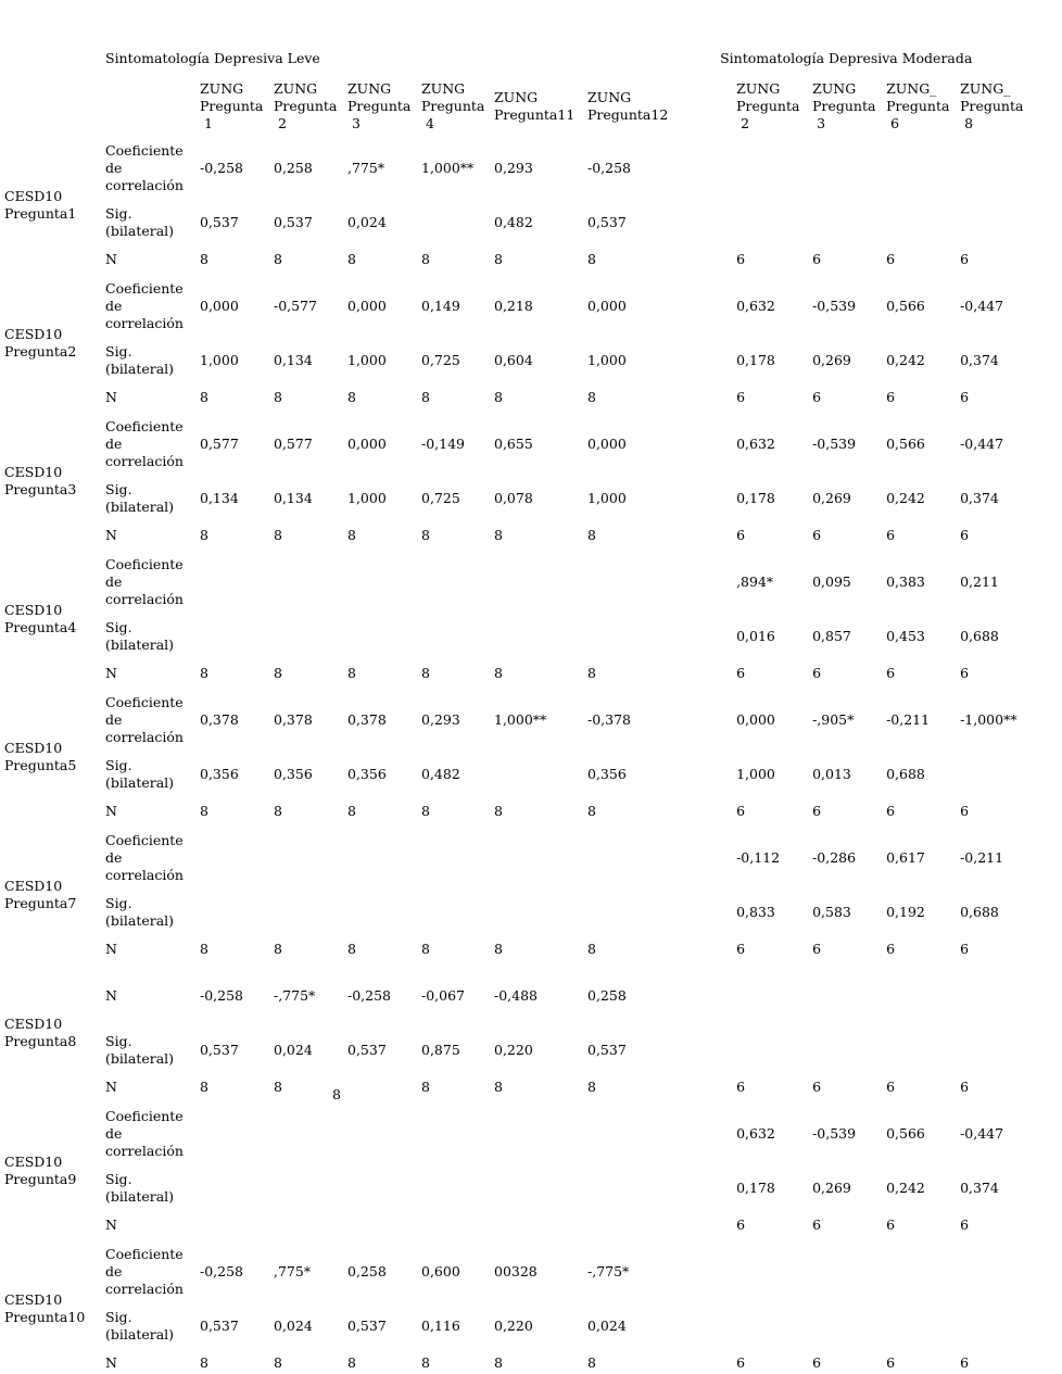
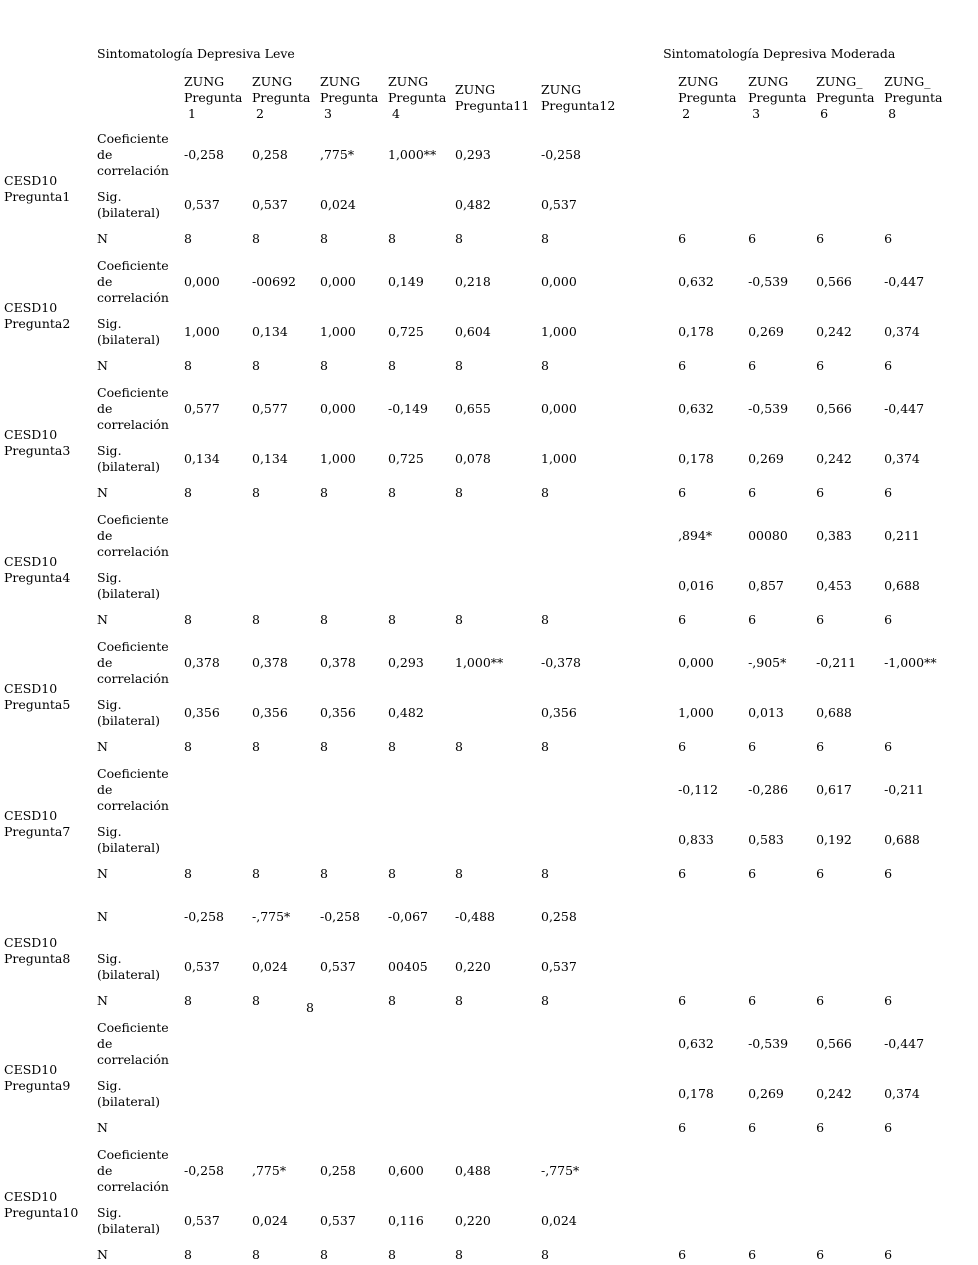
  	Sintomatología Depresiva Leve		Sintomatología Depresiva Moderada
  		ZUNG Pregunta 1	ZUNG Pregunta 2	ZUNG Pregunta 3	ZUNG Pregunta 4	ZUNG Pregunta11	ZUNG Pregunta12		ZUNG Pregunta 2	ZUNG Pregunta 3	ZUNG_ Pregunta 6	ZUNG_ Pregunta 8
  CESD10 Pregunta1	Coeficiente de correlación	-0,258	0,258	,775*	1,000**	0,293	-0,258
  Sig. (bilateral)	0,537	0,537	0,024		0,482	0,537
  N	8	8	8	8	8	8		6	6	6	6
- CESD10 Pregunta2	Coeficiente de correlación	0,000	-0,577	0,000	0,149	0,218	0,000		0,632	-0,539	0,566	-0,447
+ CESD10 Pregunta2	Coeficiente de correlación	0,000	-00692	0,000	0,149	0,218	0,000		0,632	-0,539	0,566	-0,447
  Sig. (bilateral)	1,000	0,134	1,000	0,725	0,604	1,000		0,178	0,269	0,242	0,374
  N	8	8	8	8	8	8		6	6	6	6
  CESD10 Pregunta3	Coeficiente de correlación	0,577	0,577	0,000	-0,149	0,655	0,000		0,632	-0,539	0,566	-0,447
  Sig. (bilateral)	0,134	0,134	1,000	0,725	0,078	1,000		0,178	0,269	0,242	0,374
  N	8	8	8	8	8	8		6	6	6	6
- CESD10 Pregunta4	Coeficiente de correlación								,894*	0,095	0,383	0,211
+ CESD10 Pregunta4	Coeficiente de correlación								,894*	00080	0,383	0,211
  Sig. (bilateral)								0,016	0,857	0,453	0,688
  N	8	8	8	8	8	8		6	6	6	6
  CESD10 Pregunta5	Coeficiente de correlación	0,378	0,378	0,378	0,293	1,000**	-0,378		0,000	-,905*	-0,211	-1,000**
  Sig. (bilateral)	0,356	0,356	0,356	0,482		0,356		1,000	0,013	0,688
  N	8	8	8	8	8	8		6	6	6	6
  CESD10 Pregunta7	Coeficiente de correlación								-0,112	-0,286	0,617	-0,211
  Sig. (bilateral)								0,833	0,583	0,192	0,688
  N	8	8	8	8	8	8		6	6	6	6
  CESD10 Pregunta8	N	-0,258	-,775*	-0,258	-0,067	-0,488	0,258
- Sig. (bilateral)	0,537	0,024	0,537	0,875	0,220	0,537
+ Sig. (bilateral)	0,537	0,024	0,537	00405	0,220	0,537
  N	8	8	8	8	8	8		6	6	6	6
  CESD10 Pregunta9	Coeficiente de correlación								0,632	-0,539	0,566	-0,447
  Sig. (bilateral)								0,178	0,269	0,242	0,374
  N								6	6	6	6
- CESD10 Pregunta10	Coeficiente de correlación	-0,258	,775*	0,258	0,600	00328	-,775*
+ CESD10 Pregunta10	Coeficiente de correlación	-0,258	,775*	0,258	0,600	0,488	-,775*
  Sig. (bilateral)	0,537	0,024	0,537	0,116	0,220	0,024
  N	8	8	8	8	8	8		6	6	6	6
